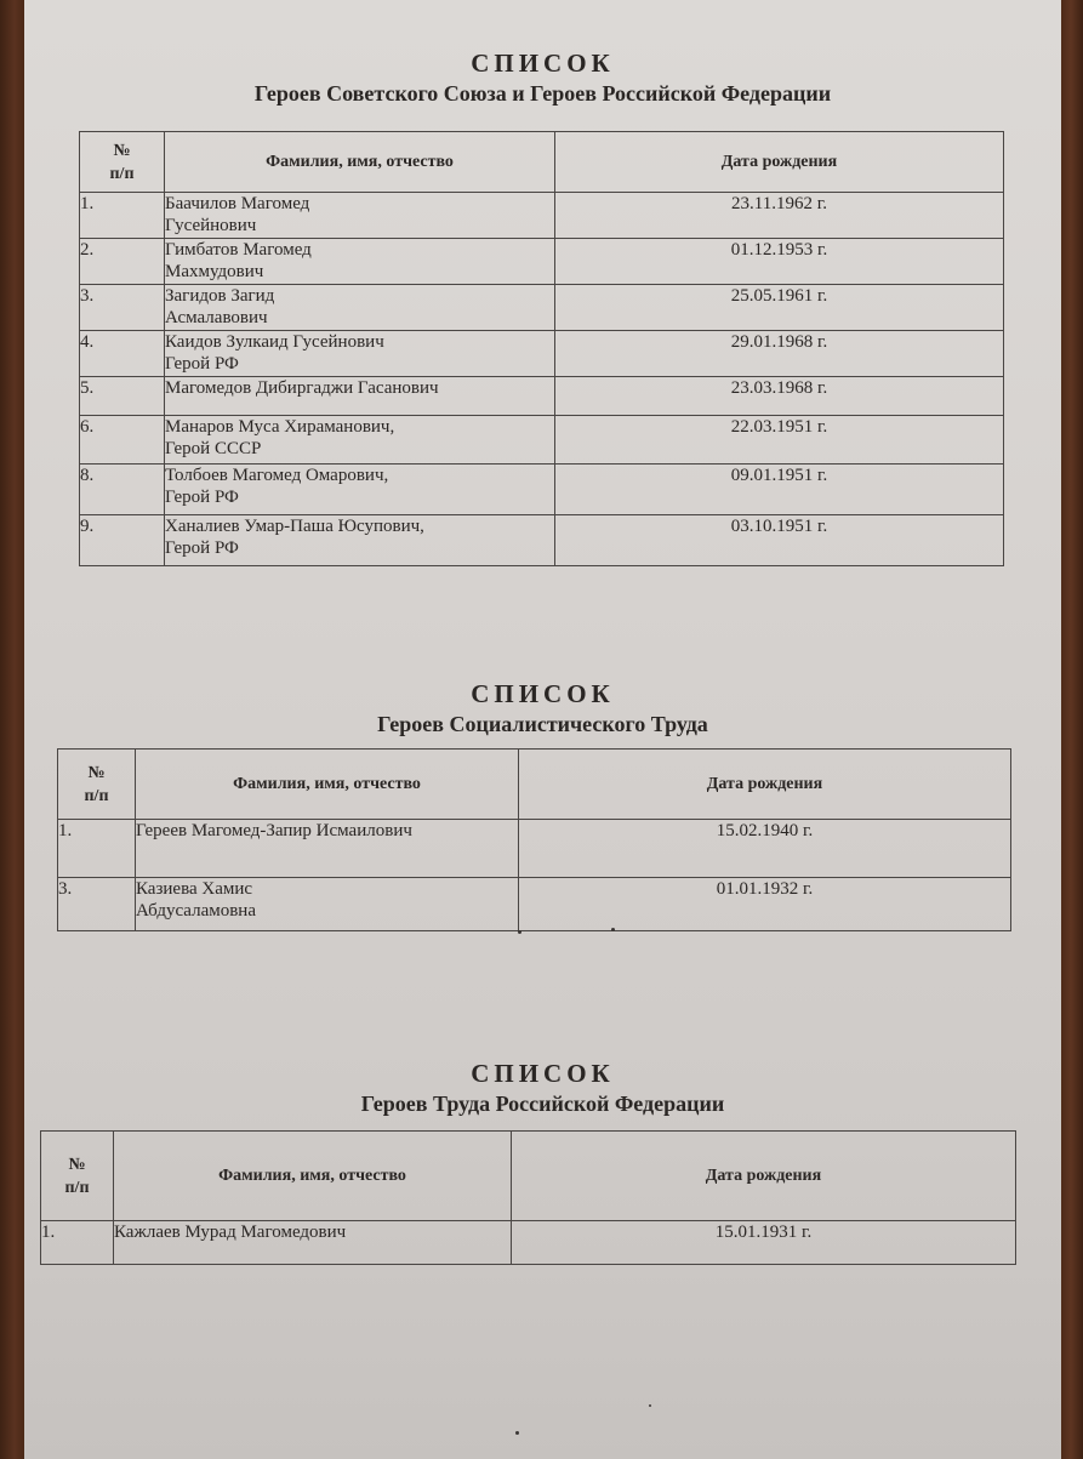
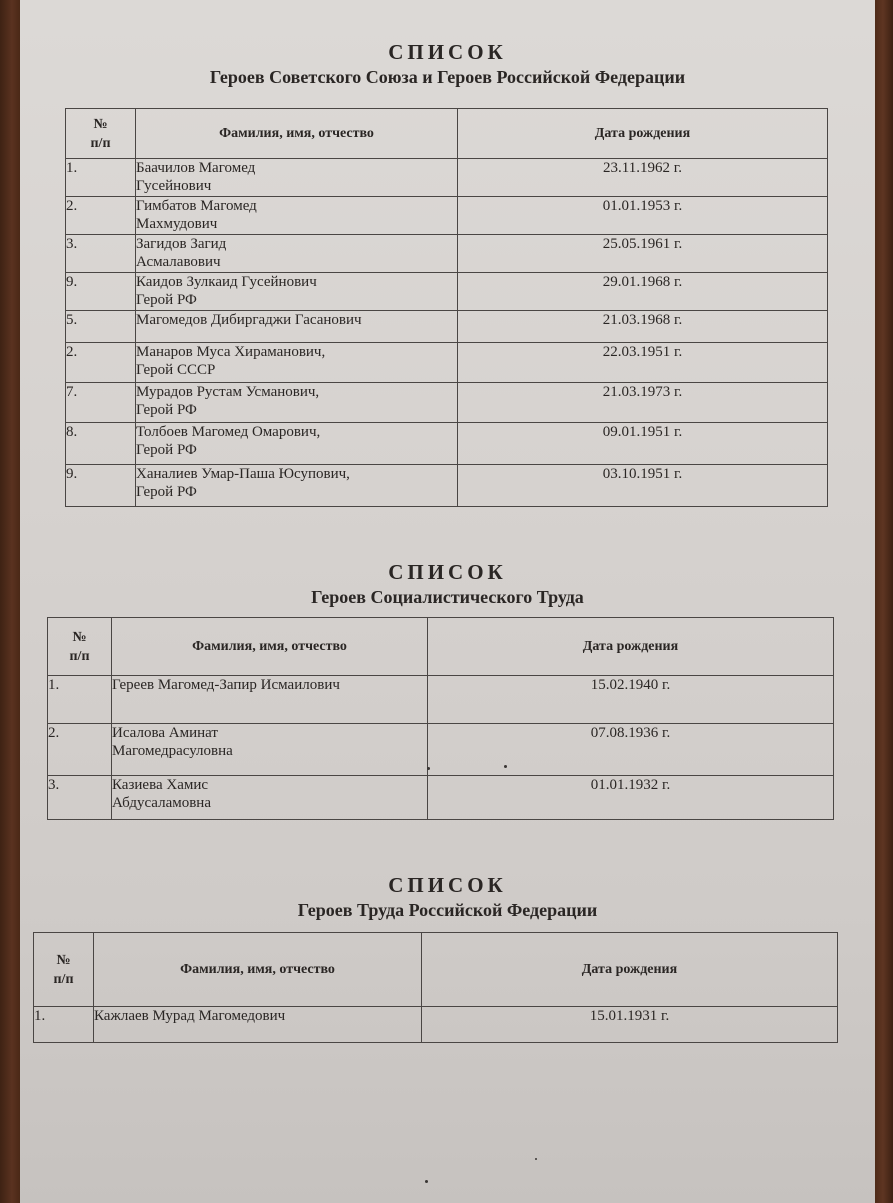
  СПИСОК
  Героев Советского Союза и Героев Российской Федерации
  №п/п	Фамилия, имя, отчество	Дата рождения
  1.	Баачилов МагомедГусейнович	23.11.1962 г.
- 2.	Гимбатов МагомедМахмудович	01.12.1953 г.
+ 2.	Гимбатов МагомедМахмудович	01.01.1953 г.
  3.	Загидов ЗагидАсмалавович	25.05.1961 г.
- 4.	Каидов Зулкаид ГусейновичГерой РФ	29.01.1968 г.
+ 9.	Каидов Зулкаид ГусейновичГерой РФ	29.01.1968 г.
- 5.	Магомедов Дибиргаджи Гасанович	23.03.1968 г.
+ 5.	Магомедов Дибиргаджи Гасанович	21.03.1968 г.
- 6.	Манаров Муса Хираманович,Герой СССР	22.03.1951 г.
+ 2.	Манаров Муса Хираманович,Герой СССР	22.03.1951 г.
+ 7.	Мурадов Рустам Усманович,Герой РФ	21.03.1973 г.
  8.	Толбоев Магомед Омарович,Герой РФ	09.01.1951 г.
  9.	Ханалиев Умар-Паша Юсупович,Герой РФ	03.10.1951 г.
  СПИСОК
  Героев Социалистического Труда
  №п/п	Фамилия, имя, отчество	Дата рождения
  1.	Гереев Магомед-Запир Исмаилович	15.02.1940 г.
+ 2.	Исалова АминатМагомедрасуловна	07.08.1936 г.
  3.	Казиева ХамисАбдусаламовна	01.01.1932 г.
  СПИСОК
  Героев Труда Российской Федерации
  №п/п	Фамилия, имя, отчество	Дата рождения
  1.	Кажлаев Мурад Магомедович	15.01.1931 г.
